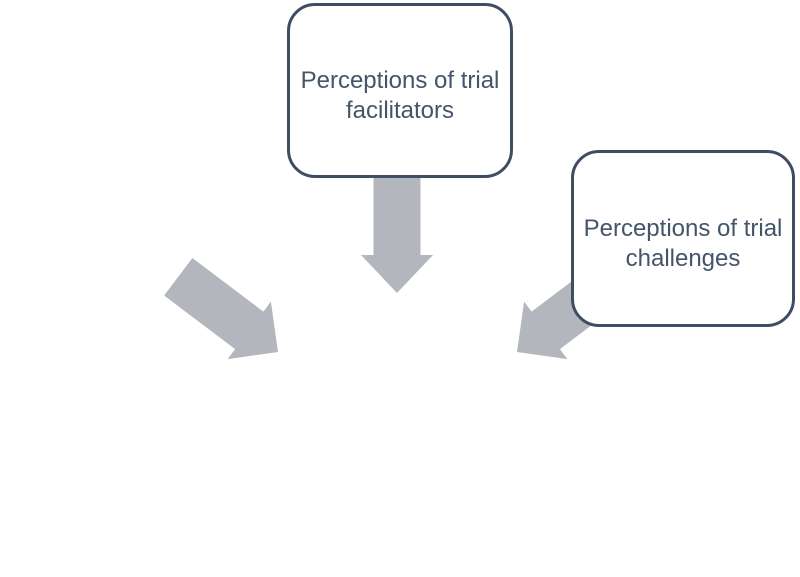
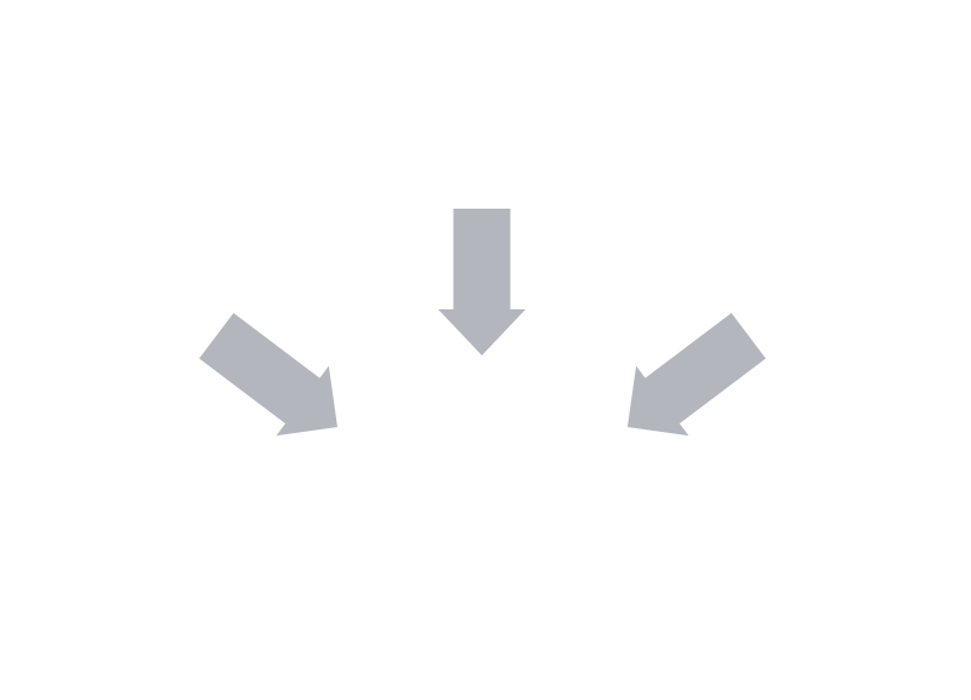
- Perceptions of trial facilitators
- Perceptions of trial challenges
